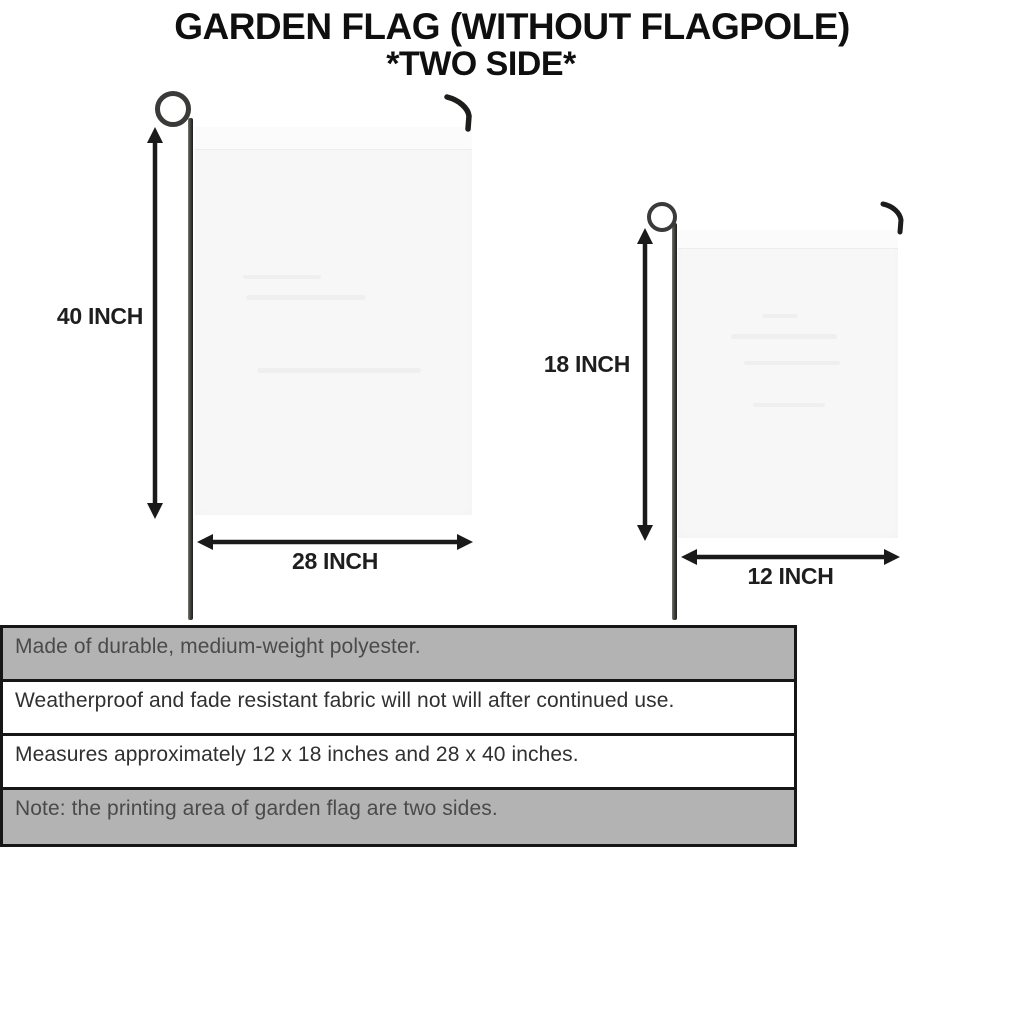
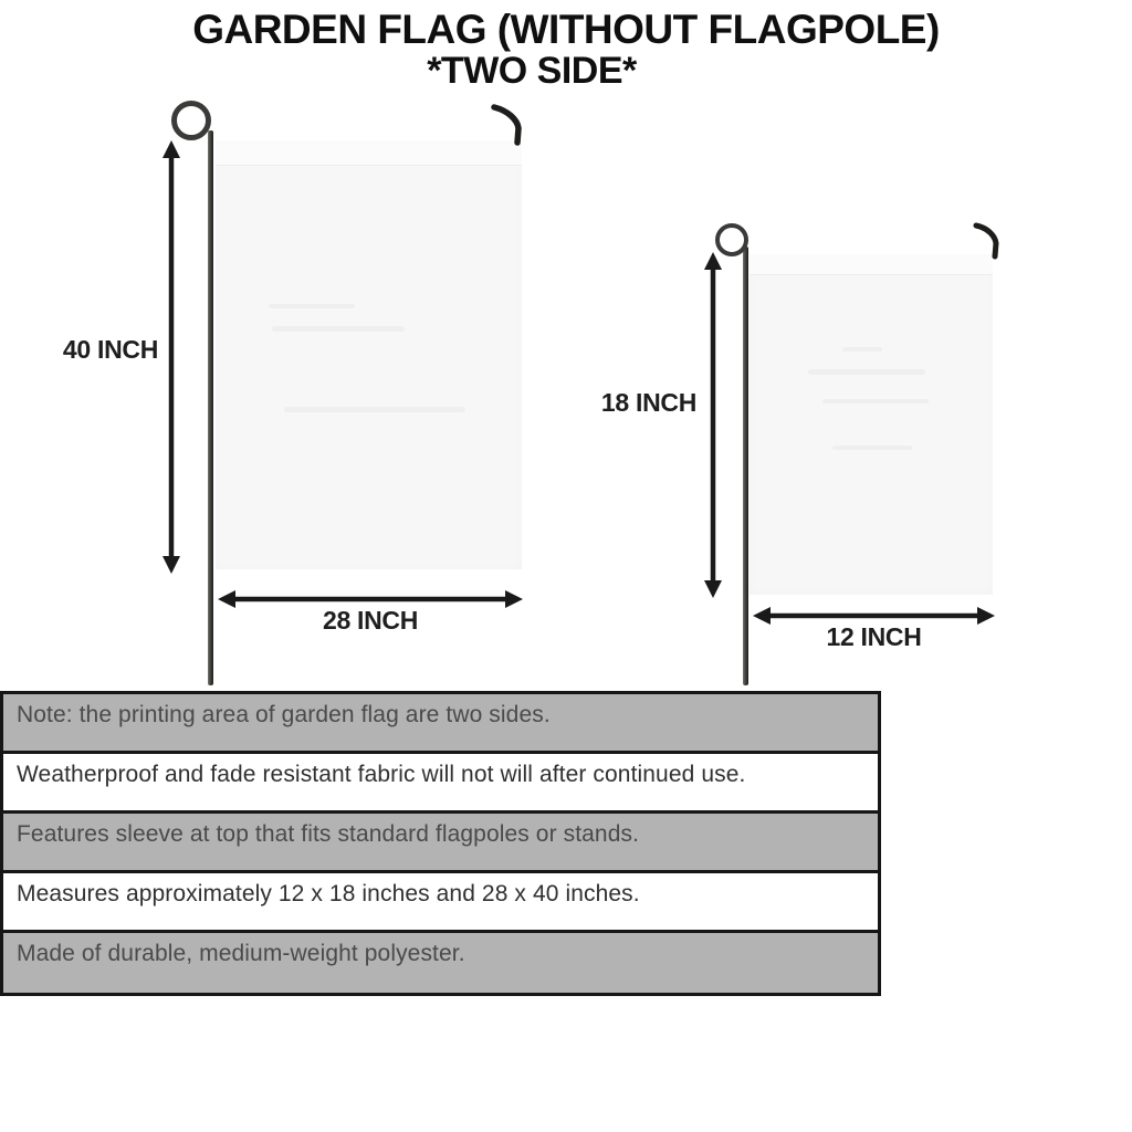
  GARDEN FLAG (WITHOUT FLAGPOLE)
  *TWO SIDE*
  40 INCH
  28 INCH
  18 INCH
  12 INCH
- Made of durable, medium-weight polyester.
+ Note: the printing area of garden flag are two sides.
  Weatherproof and fade resistant fabric will not will after continued use.
+ Features sleeve at top that fits standard flagpoles or stands.
  Measures approximately 12 x 18 inches and 28 x 40 inches.
- Note: the printing area of garden flag are two sides.
+ Made of durable, medium-weight polyester.
